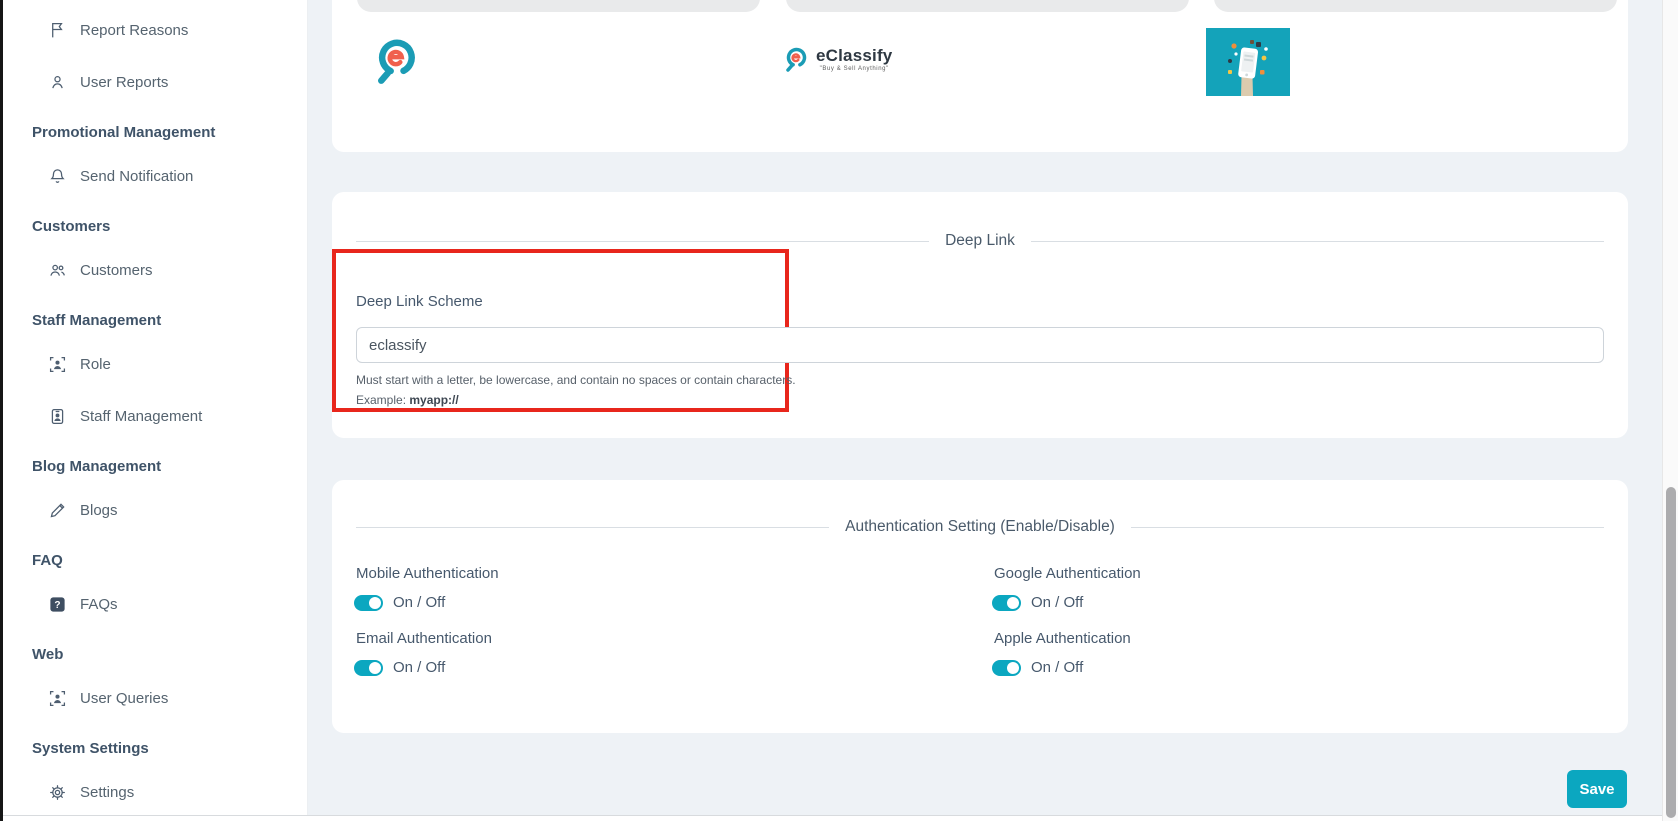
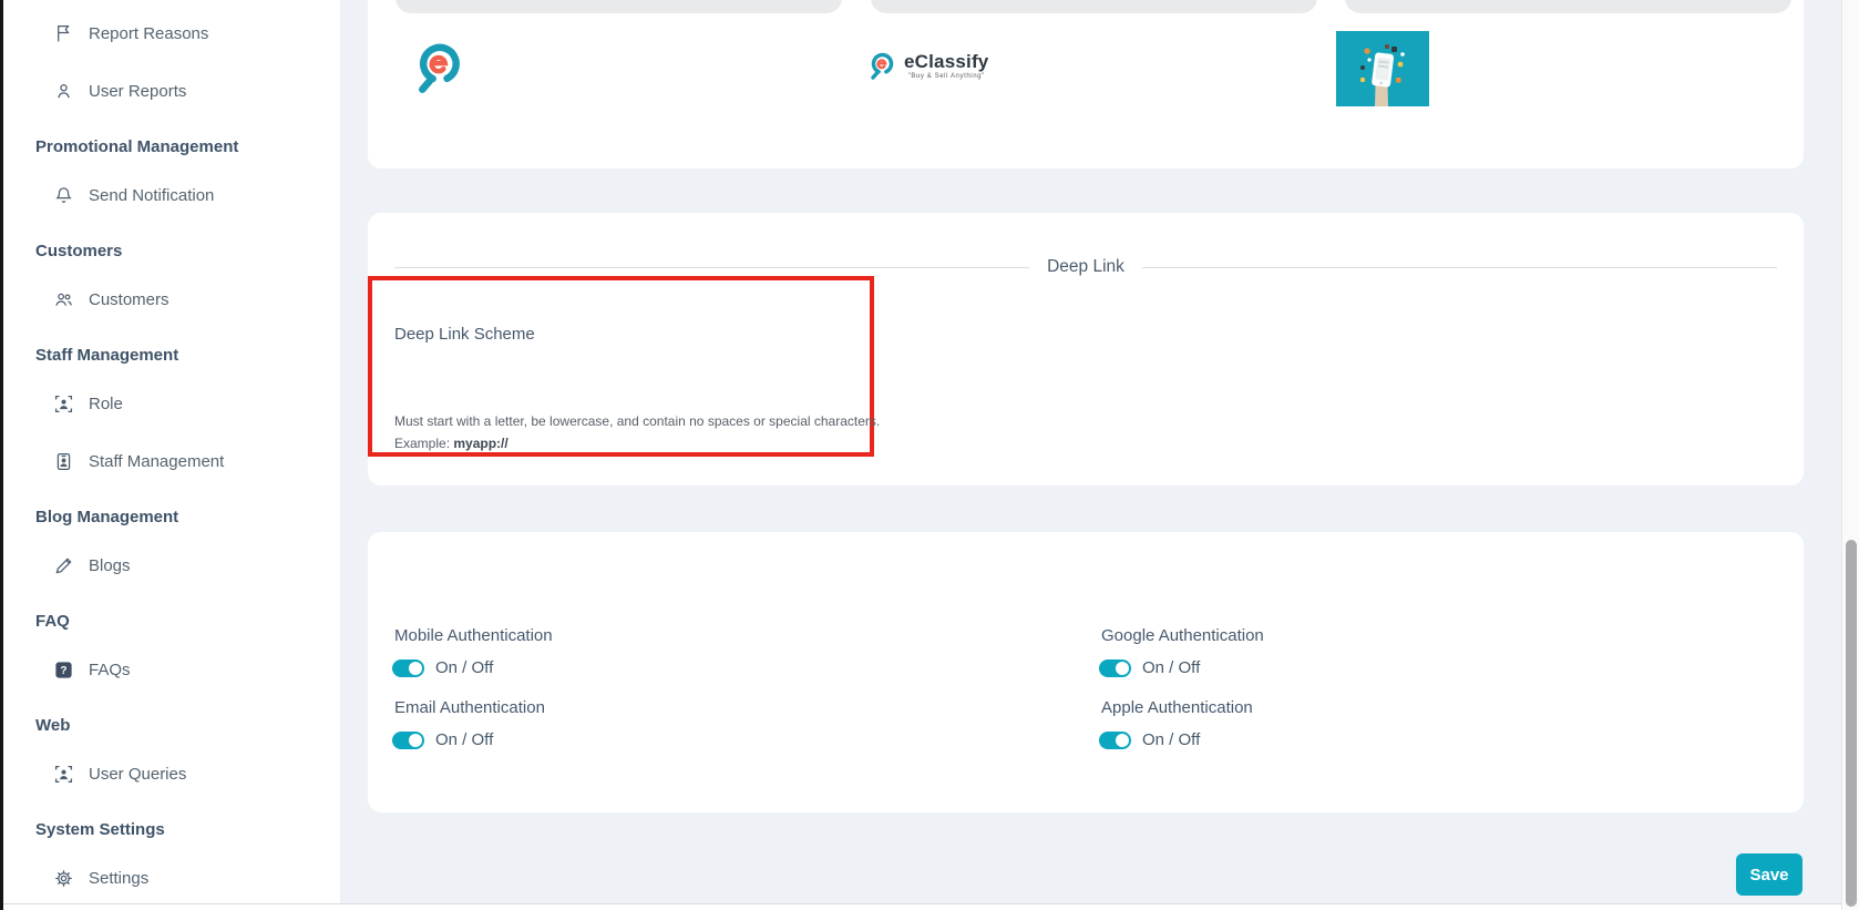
  Report Reasons
  User Reports
  Promotional Management
  Send Notification
  Customers
  Customers
  Staff Management
  Role
  Staff Management
  Blog Management
  Blogs
  FAQ
  ?
  FAQs
  Web
  User Queries
  System Settings
  Settings
  eClassify
  Deep Link
  Deep Link Scheme
- eclassify
- Must start with a letter, be lowercase, and contain no spaces or contain characters.
+ Must start with a letter, be lowercase, and contain no spaces or special characters.
  Example: myapp://
- Authentication Setting (Enable/Disable)
  Mobile Authentication
  On / Off
  Email Authentication
  On / Off
  Google Authentication
  On / Off
  Apple Authentication
  On / Off
  Save
